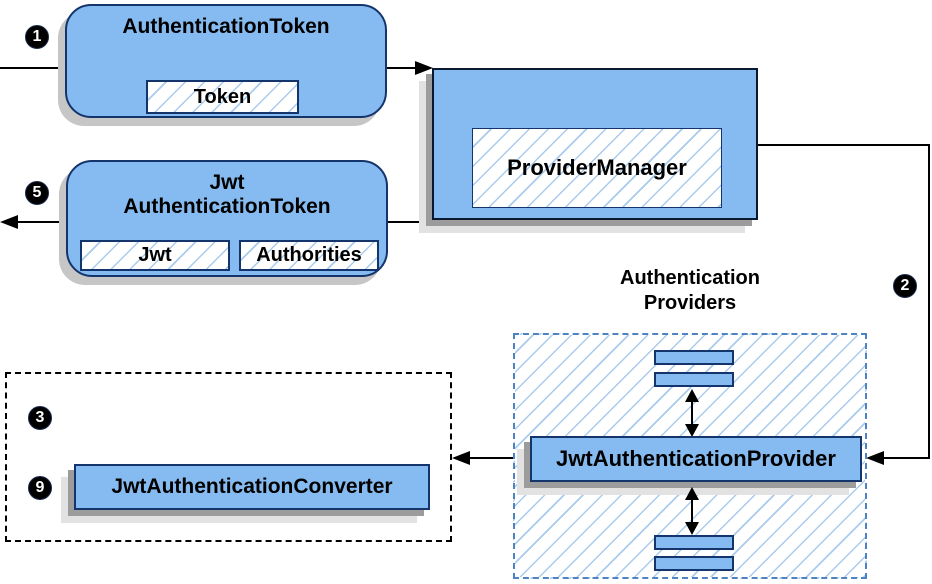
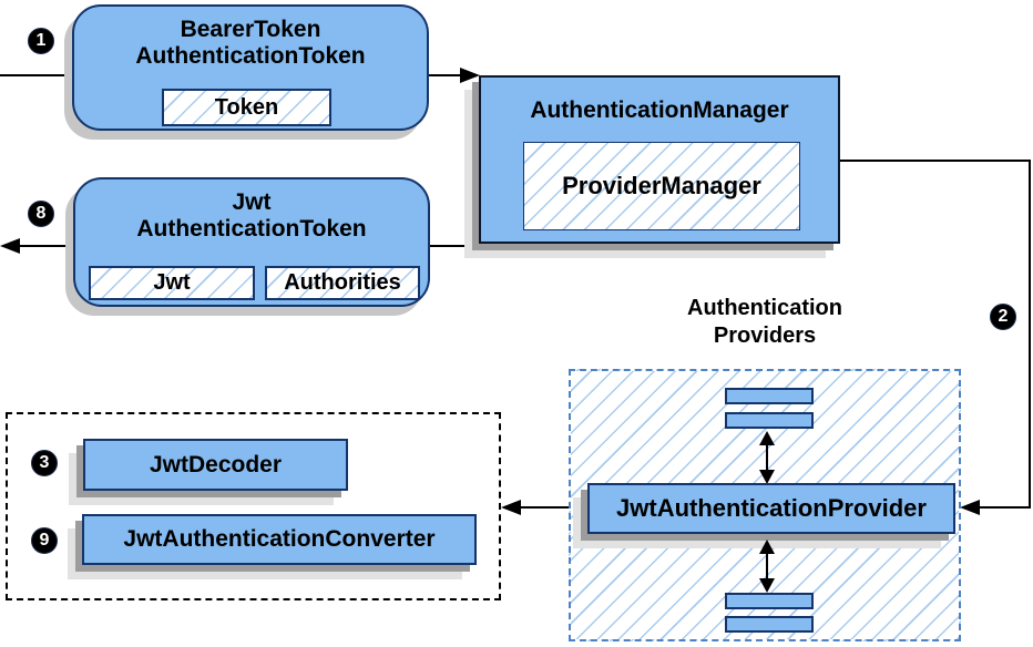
+ BearerToken
  AuthenticationToken
  Token
  Jwt
  AuthenticationToken
  Jwt
  Authorities
+ AuthenticationManager
  ProviderManager
  Authentication
  Providers
  JwtAuthenticationProvider
+ JwtDecoder
  JwtAuthenticationConverter
  1
  2
  3
  9
- 5
+ 8
